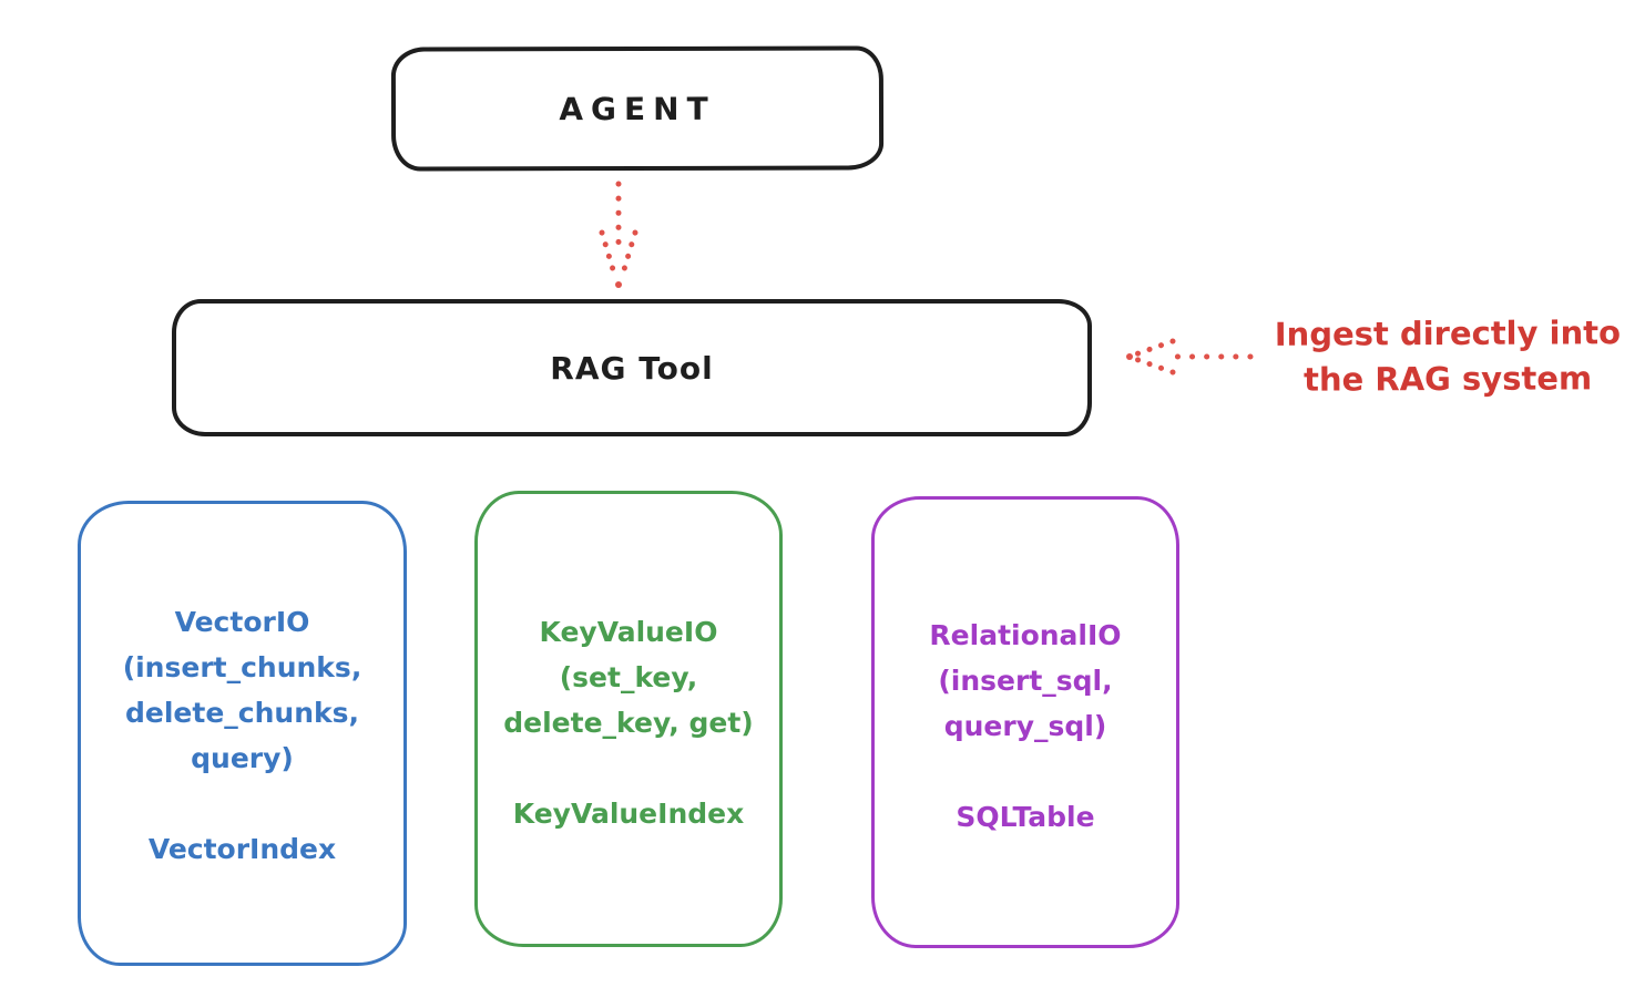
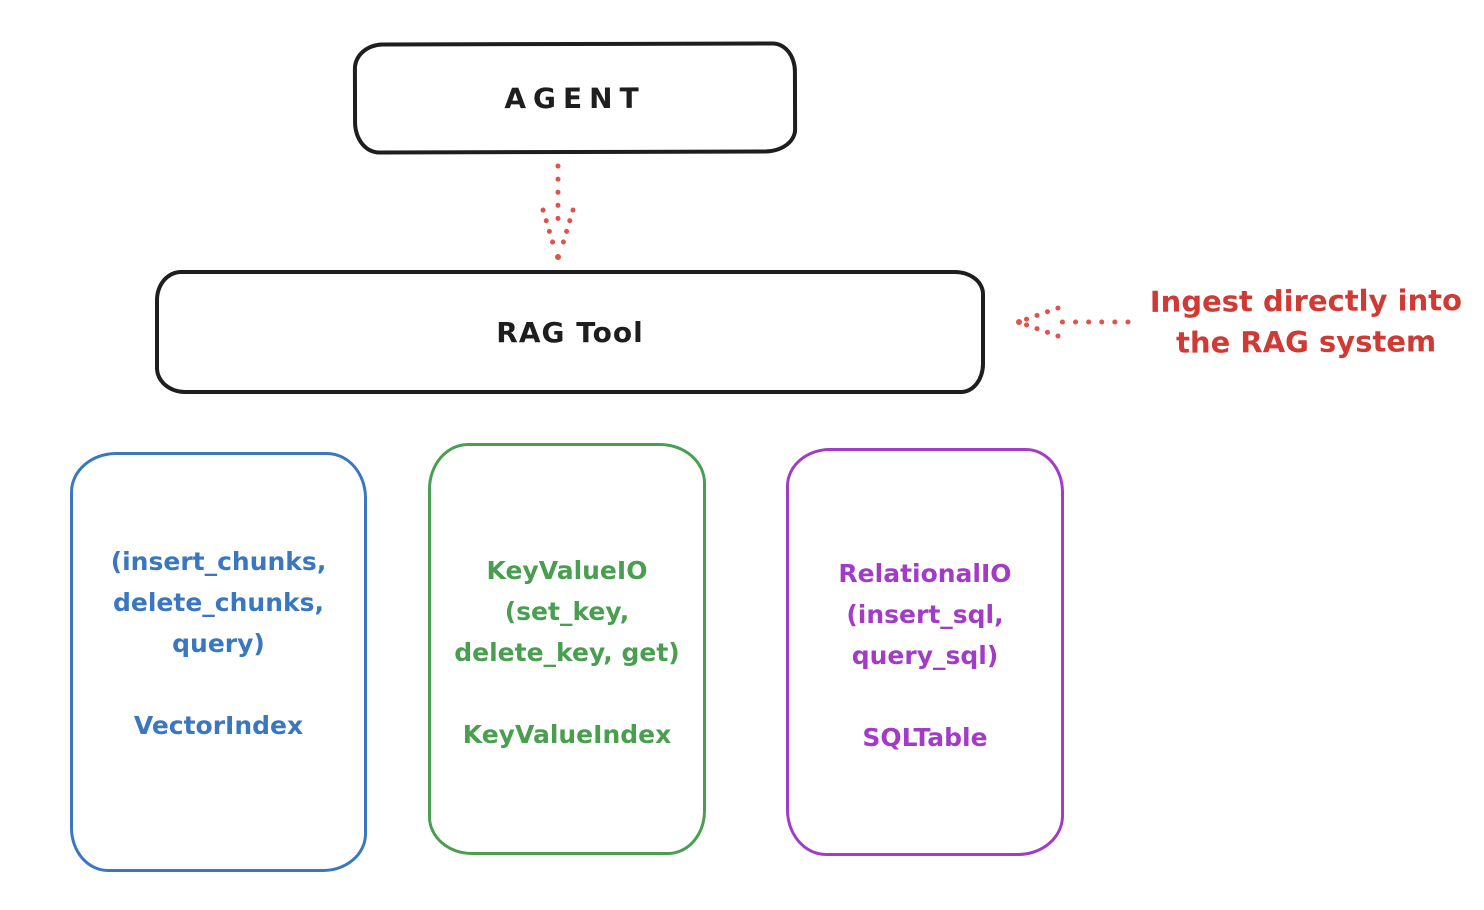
  AGENT
  RAG Tool
  Ingest directly into
  the RAG system
- VectorIO
  (insert_chunks,
  delete_chunks,
  query)
  VectorIndex
  KeyValueIO
  (set_key,
  delete_key, get)
  KeyValueIndex
  RelationalIO
  (insert_sql,
  query_sql)
  SQLTable
